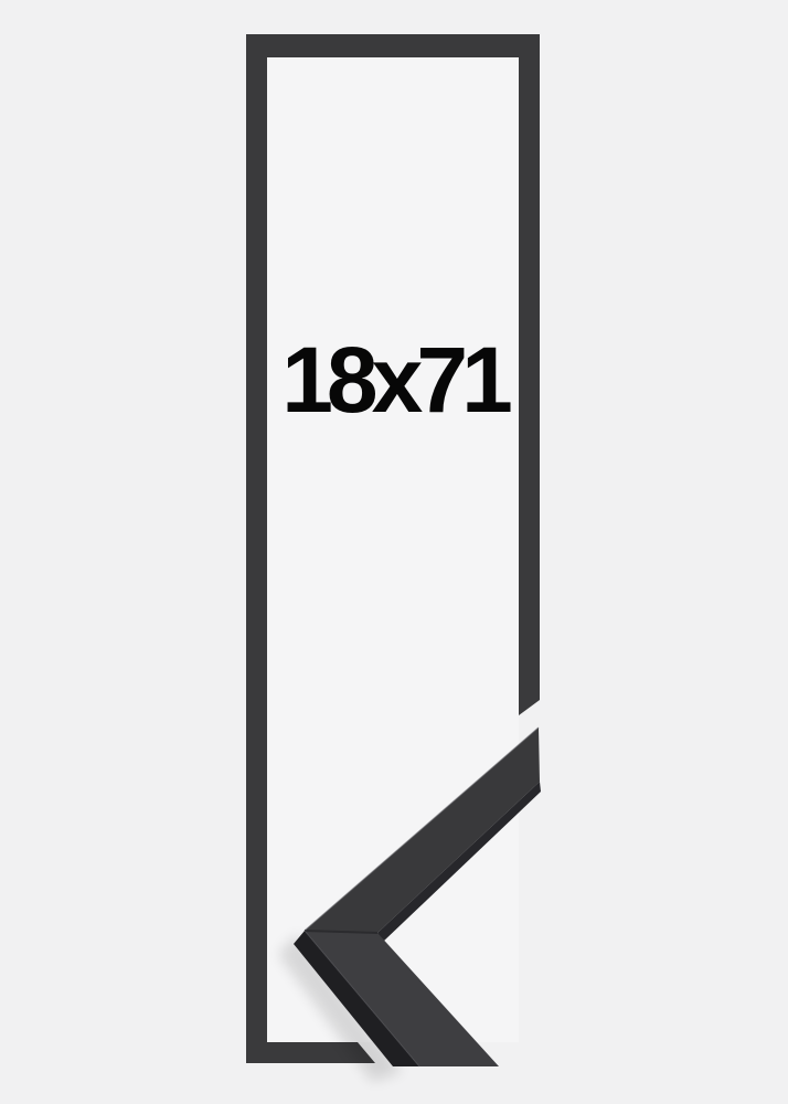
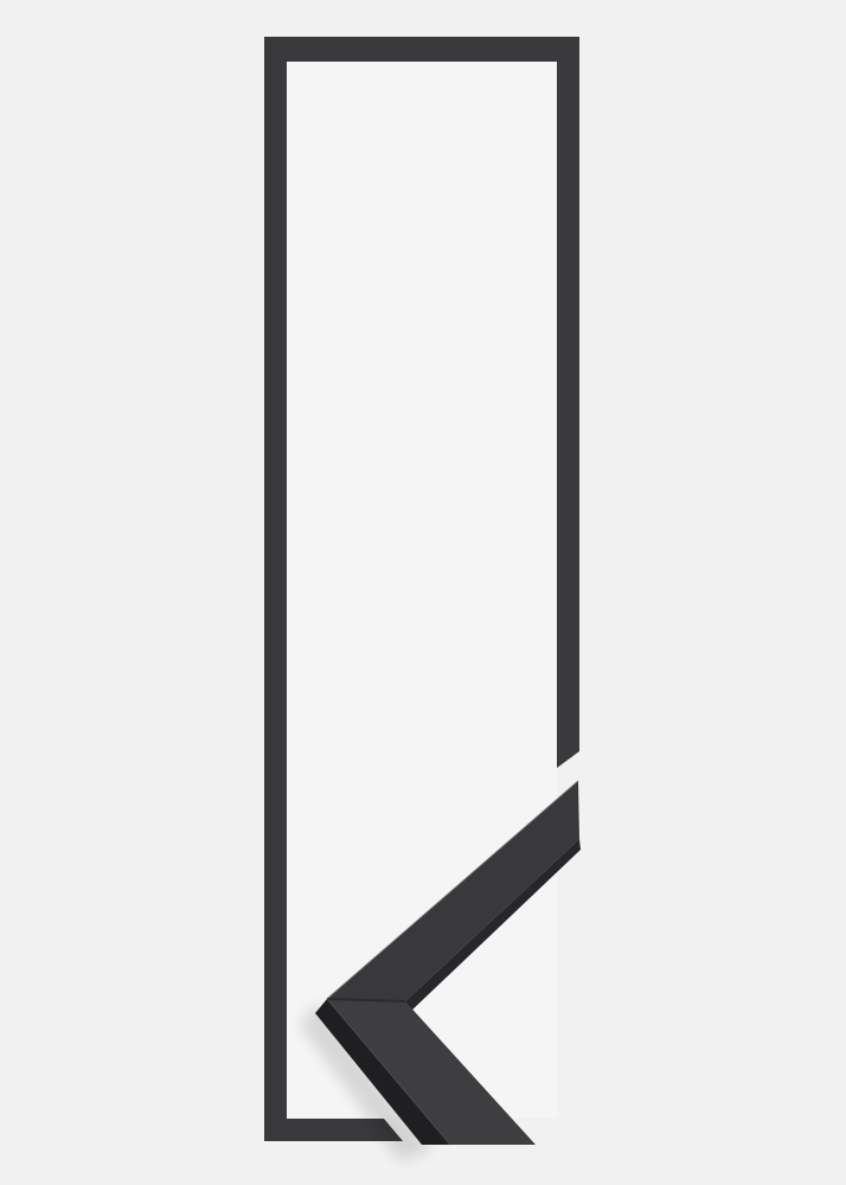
- 18x71
